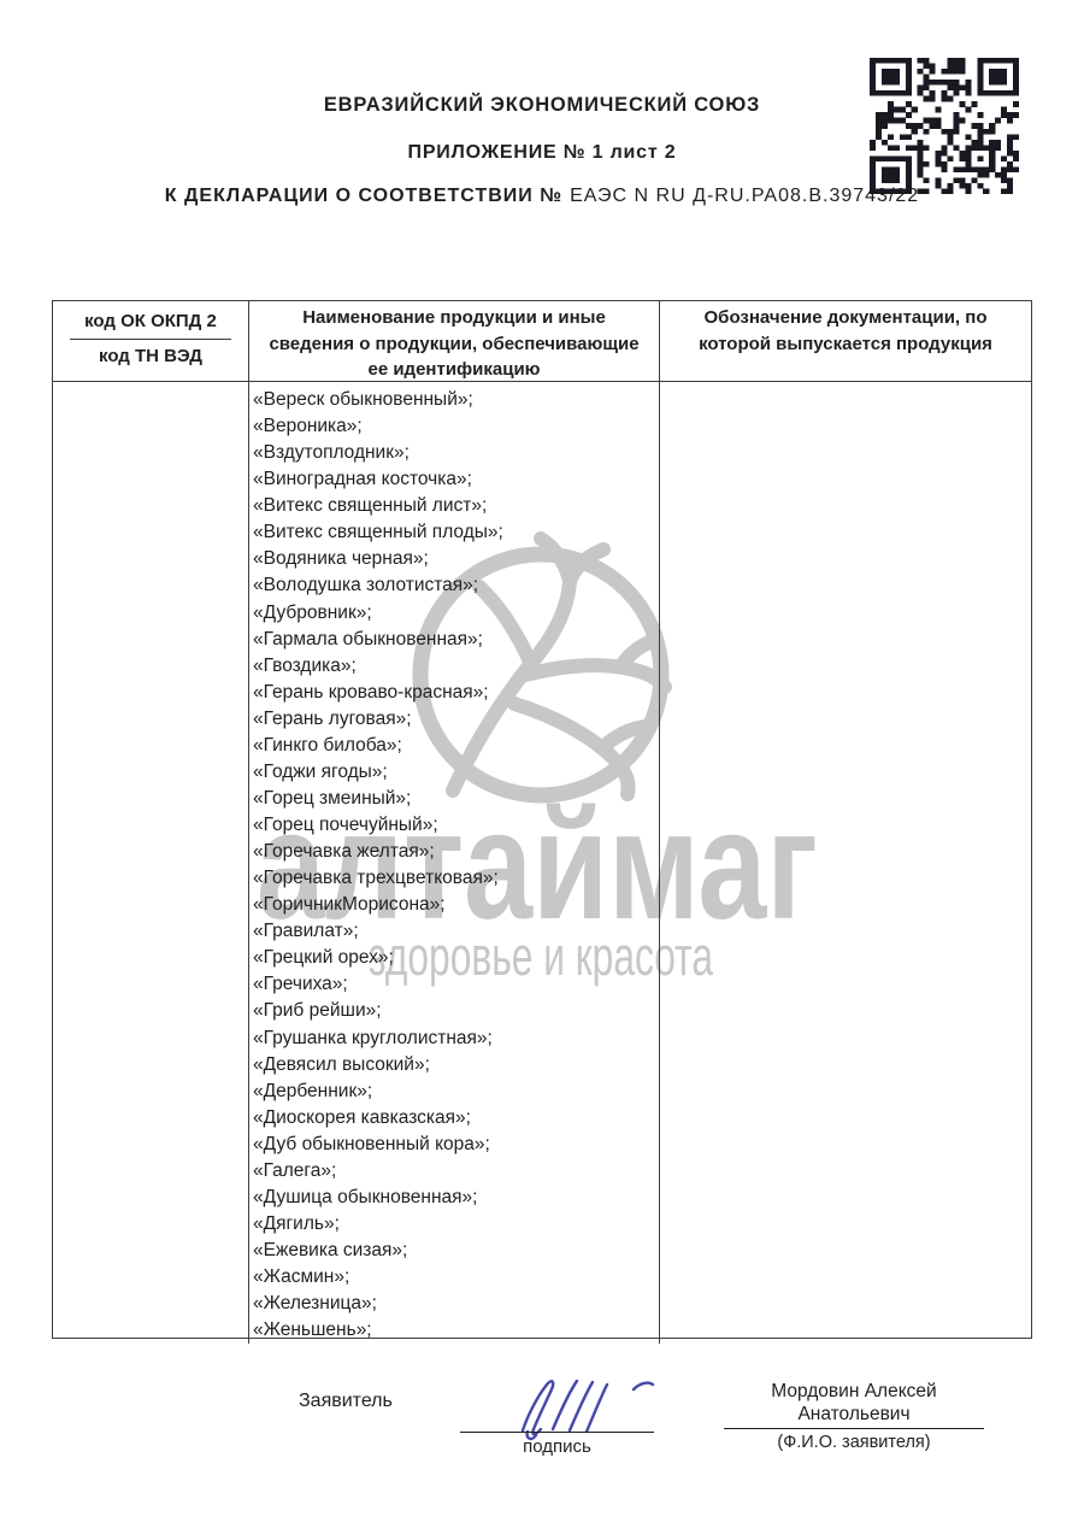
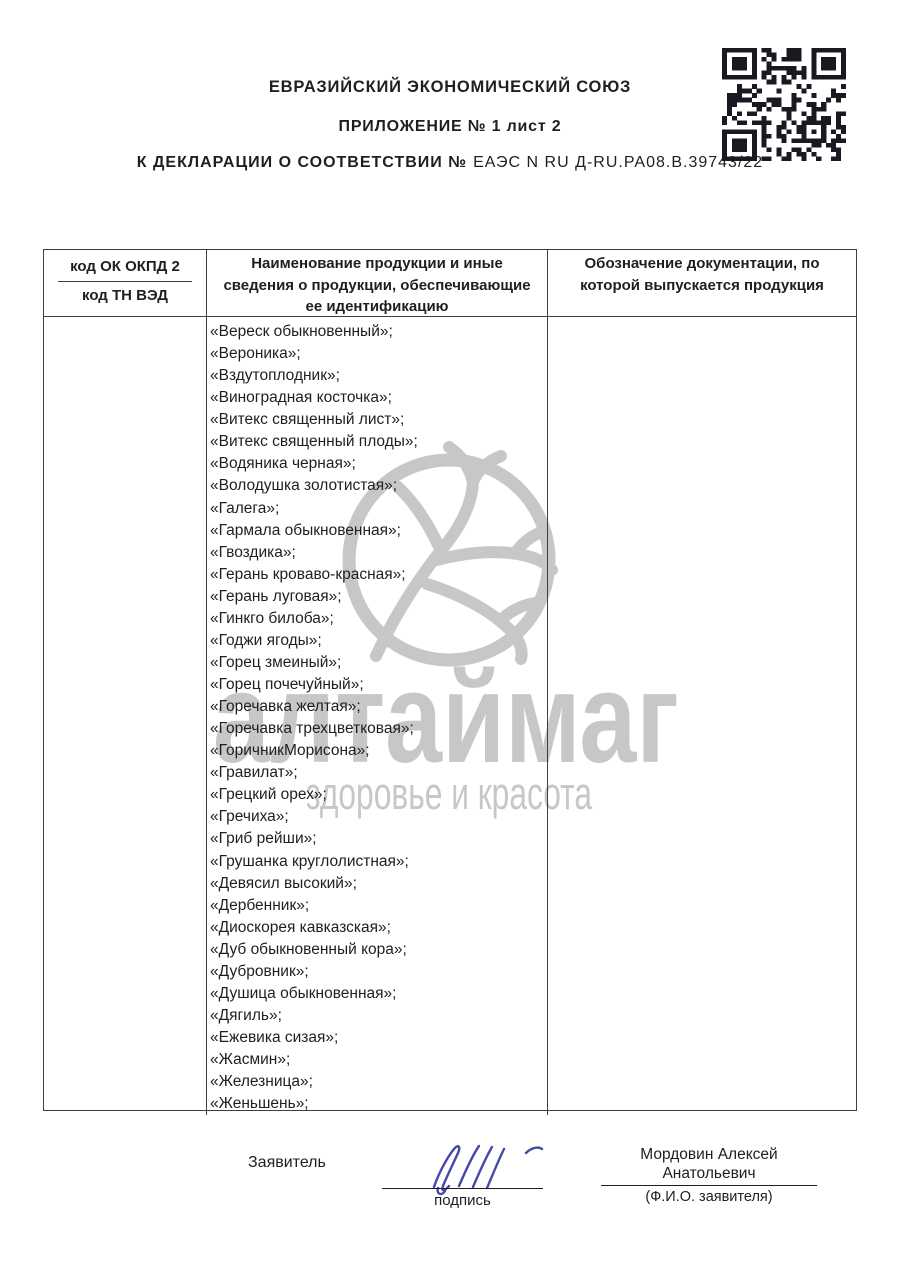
  алтаймаг
  здоровье и красота
  ЕВРАЗИЙСКИЙ ЭКОНОМИЧЕСКИЙ СОЮЗ
  ПРИЛОЖЕНИЕ № 1 лист 2
  К ДЕКЛАРАЦИИ О СООТВЕТСТВИИ № ЕАЭС N RU Д-RU.РА08.В.39743/22
  код ОК ОКПД 2
  код ТН ВЭД
  Наименование продукции и иные сведения о продукции, обеспечивающие ее идентификацию
  Обозначение документации, по которой выпускается продукция
  «Вереск обыкновенный»;
  «Вероника»;
  «Вздутоплодник»;
  «Виноградная косточка»;
  «Витекс священный лист»;
  «Витекс священный плоды»;
  «Водяника черная»;
  «Володушка золотистая»;
- «Дубровник»;
+ «Галега»;
  «Гармала обыкновенная»;
  «Гвоздика»;
  «Герань кроваво-красная»;
  «Герань луговая»;
  «Гинкго билоба»;
  «Годжи ягоды»;
  «Горец змеиный»;
  «Горец почечуйный»;
  «Горечавка желтая»;
  «Горечавка трехцветковая»;
  «ГоричникМорисона»;
  «Гравилат»;
  «Грецкий орех»;
  «Гречиха»;
  «Гриб рейши»;
  «Грушанка круглолистная»;
  «Девясил высокий»;
  «Дербенник»;
  «Диоскорея кавказская»;
  «Дуб обыкновенный кора»;
- «Галега»;
+ «Дубровник»;
  «Душица обыкновенная»;
  «Дягиль»;
  «Ежевика сизая»;
  «Жасмин»;
  «Железница»;
  «Женьшень»;
  Заявитель
  подпись
  Мордовин Алексей
  Анатольевич
  (Ф.И.О. заявителя)
